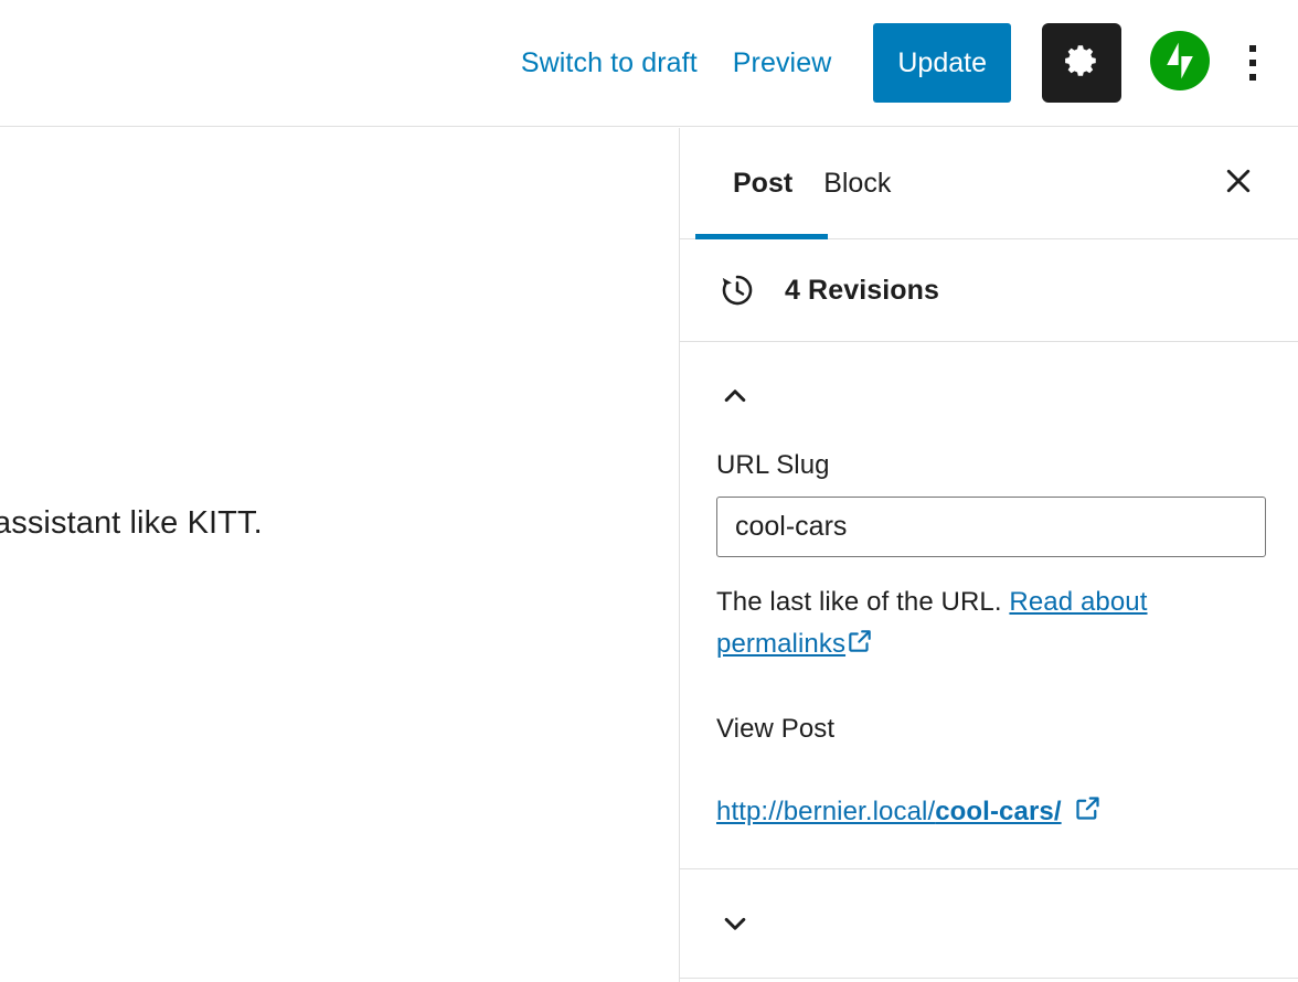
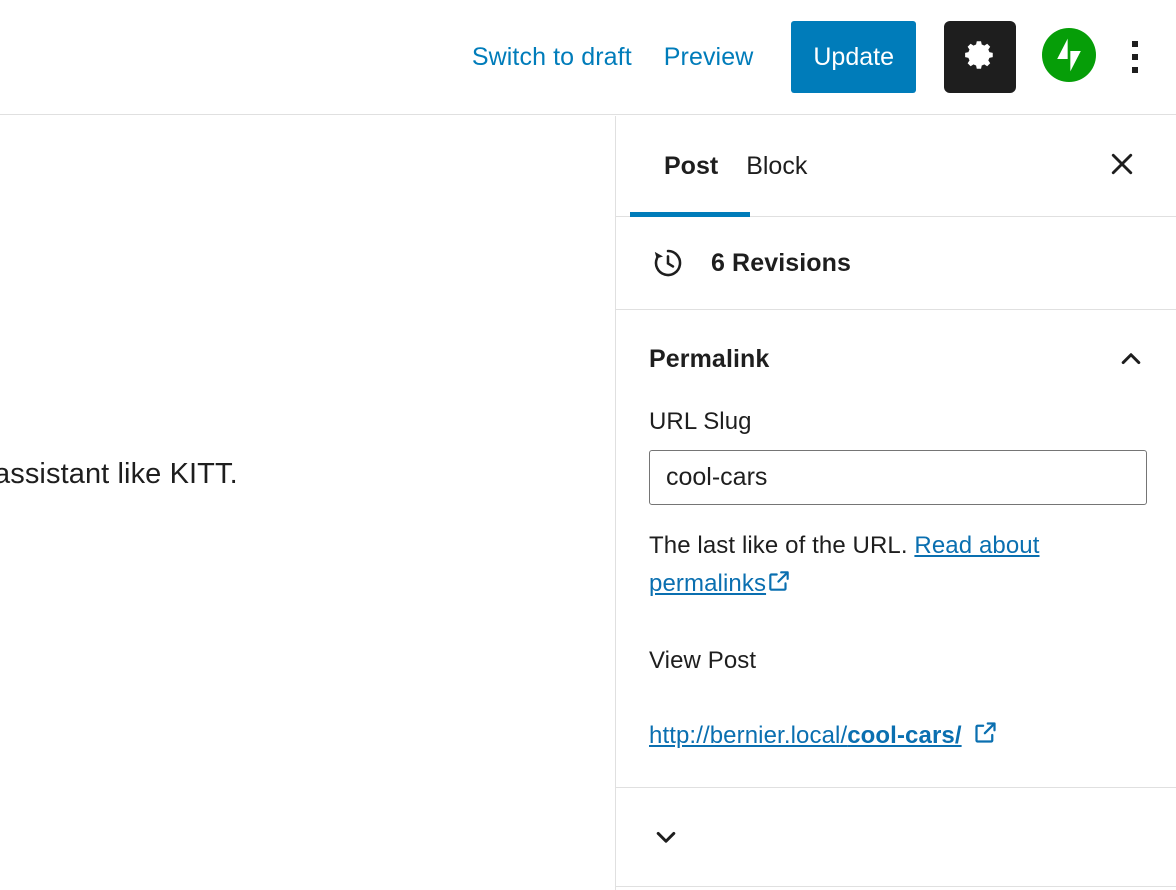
  Switch to draft
  Preview
  Update
  assistant like KITT.
  Post
  Block
- 4 Revisions
+ 6 Revisions
+ Permalink
  URL Slug
  cool-cars
  The last like of the URL. Read about permalinks
  View Post
  http://bernier.local/cool-cars/
